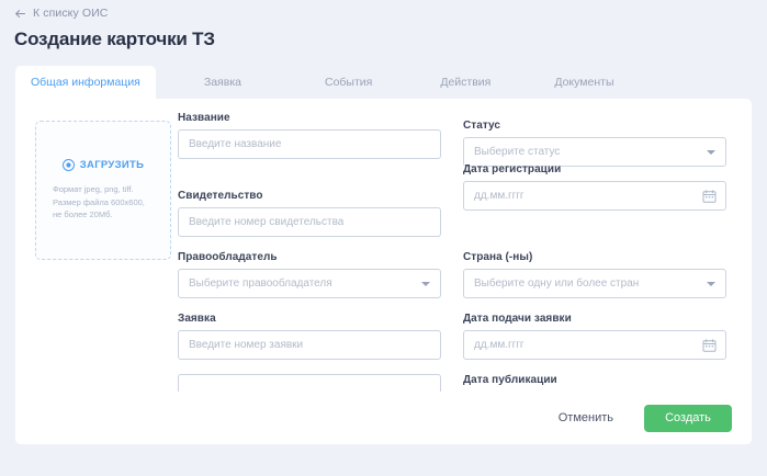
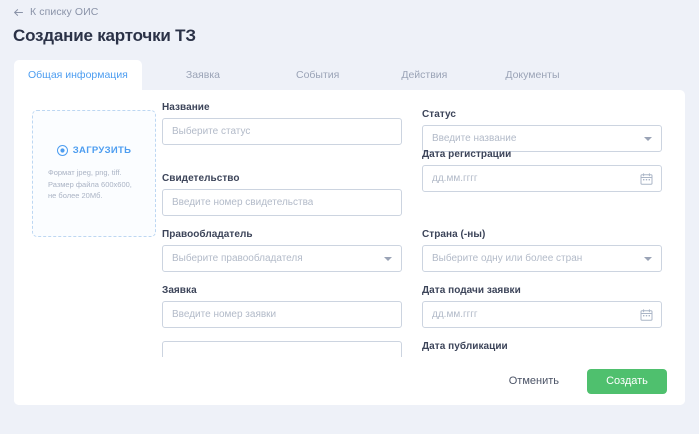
  К списку ОИС
  Создание карточки ТЗ
  Общая информация
  Заявка
  События
  Действия
  Документы
  ЗАГРУЗИТЬ
  Формат jpeg, png, tiff. Размер файла 600x600, не более 20Мб.
  Название
- Введите название
+ Выберите статус
  Статус
- Выберите статус
+ Введите название
  Свидетельство
  Введите номер свидетельства
  Дата регистрации
  дд.мм.гггг
  Правообладатель
  Выберите правообладателя
  Страна (-ны)
  Выберите одну или более стран
  Заявка
  Введите номер заявки
  Дата подачи заявки
  дд.мм.гггг
  Дата публикации
  Отменить
  Создать
